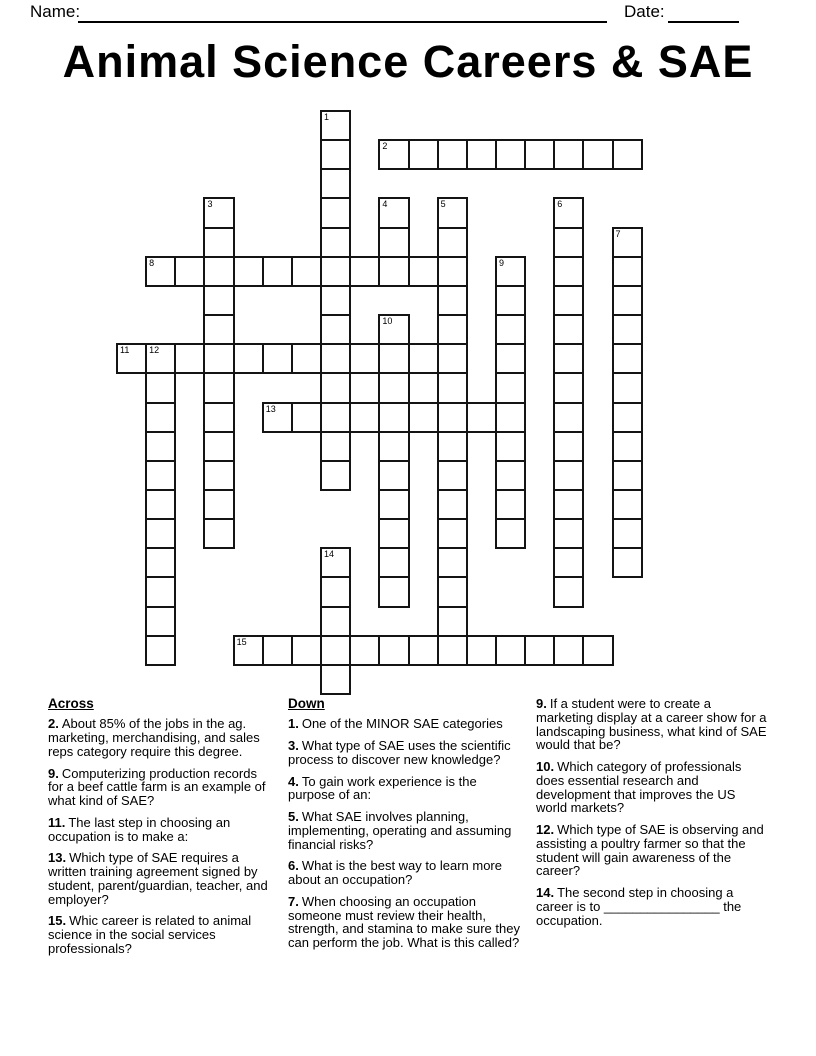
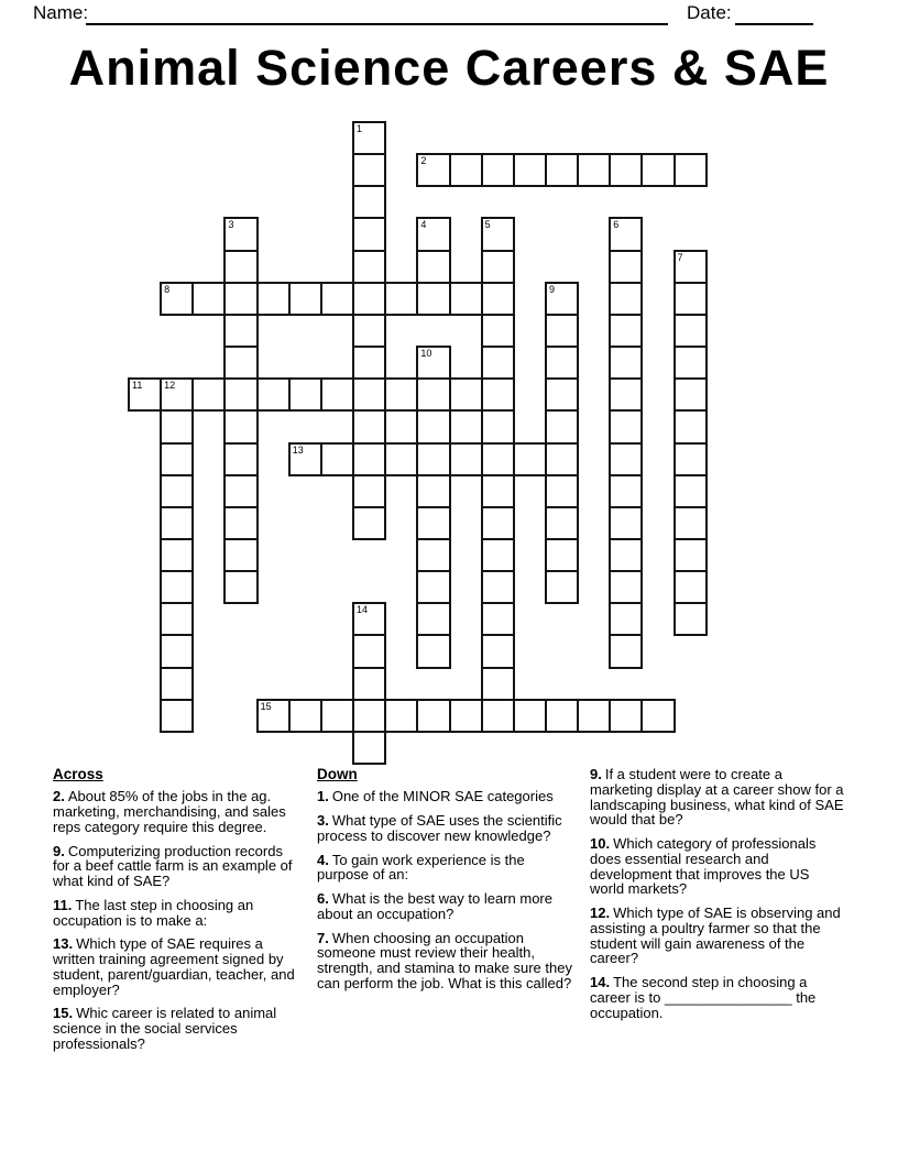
  Name:
  Date:
  Animal Science Careers & SAE
  1
  2
  3
  4
  5
  6
  7
  8
  9
  10
  11
  12
  13
  14
  15
  Across
  2. About 85% of the jobs in the ag. marketing, merchandising, and sales reps category require this degree.
  9. Computerizing production records for a beef cattle farm is an example of what kind of SAE?
  11. The last step in choosing an occupation is to make a:
  13. Which type of SAE requires a written training agreement signed by student, parent/guardian, teacher, and employer?
  15. Whic career is related to animal science in the social services professionals?
  Down
  1. One of the MINOR SAE categories
  3. What type of SAE uses the scientific process to discover new knowledge?
  4. To gain work experience is the purpose of an:
- 5. What SAE involves planning, implementing, operating and assuming financial risks?
  6. What is the best way to learn more about an occupation?
  7. When choosing an occupation someone must review their health, strength, and stamina to make sure they can perform the job. What is this called?
  9. If a student were to create a marketing display at a career show for a landscaping business, what kind of SAE would that be?
  10. Which category of professionals does essential research and development that improves the US world markets?
  12. Which type of SAE is observing and assisting a poultry farmer so that the student will gain awareness of the career?
  14. The second step in choosing a career is to ________________ the occupation.
